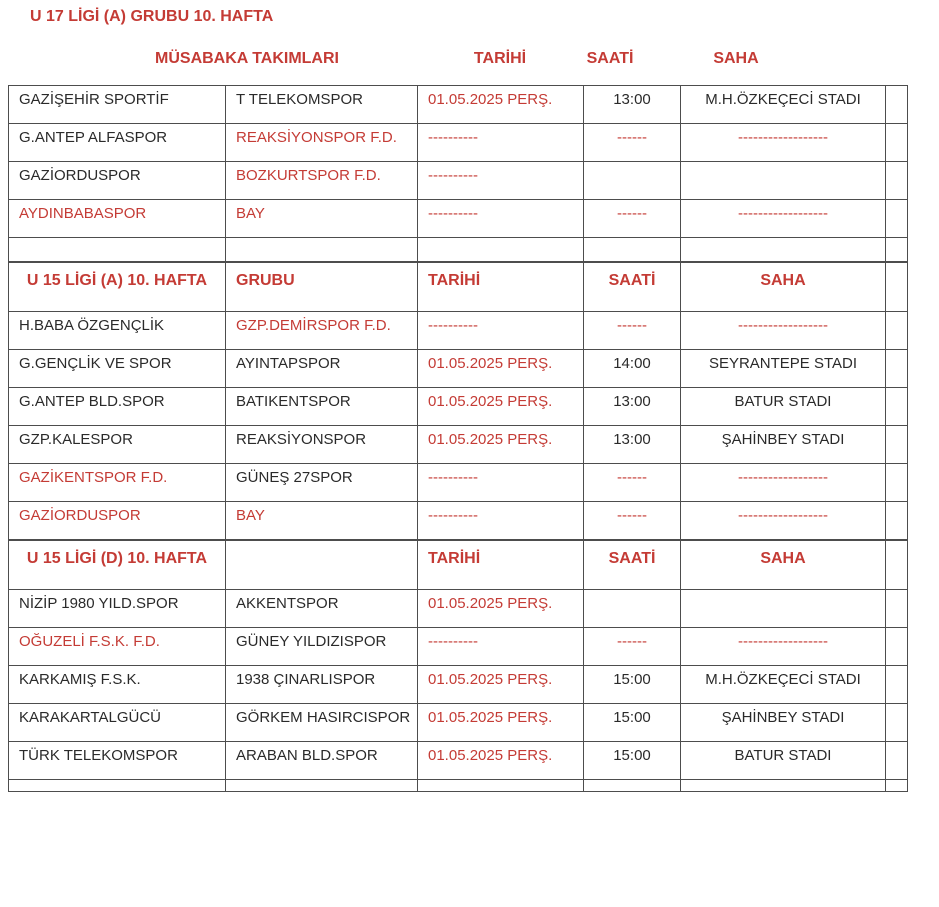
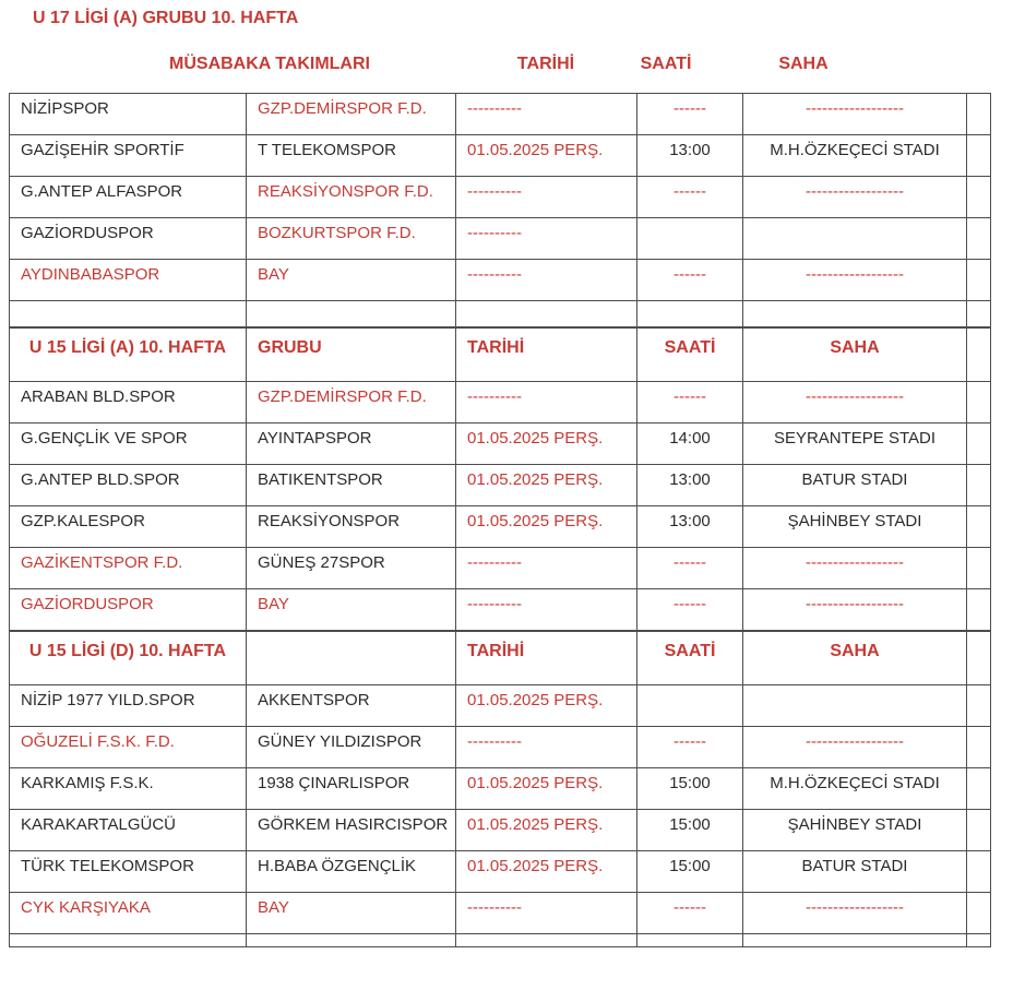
  U 17 LİGİ (A) GRUBU 10. HAFTA
  MÜSABAKA TAKIMLARI
  TARİHİ
  SAATİ
  SAHA
+ NİZİPSPOR	GZP.DEMİRSPOR F.D.	----------	------	------------------
  GAZİŞEHİR SPORTİF	T TELEKOMSPOR	01.05.2025 PERŞ.	13:00	M.H.ÖZKEÇECİ STADI
  G.ANTEP ALFASPOR	REAKSİYONSPOR F.D.	----------	------	------------------
  GAZİORDUSPOR	BOZKURTSPOR F.D.	----------
  AYDINBABASPOR	BAY	----------	------	------------------
  U 15 LİGİ (A) 10. HAFTA	GRUBU	TARİHİ	SAATİ	SAHA
- H.BABA ÖZGENÇLİK	GZP.DEMİRSPOR F.D.	----------	------	------------------
+ ARABAN BLD.SPOR	GZP.DEMİRSPOR F.D.	----------	------	------------------
  G.GENÇLİK VE SPOR	AYINTAPSPOR	01.05.2025 PERŞ.	14:00	SEYRANTEPE STADI
  G.ANTEP BLD.SPOR	BATIKENTSPOR	01.05.2025 PERŞ.	13:00	BATUR STADI
  GZP.KALESPOR	REAKSİYONSPOR	01.05.2025 PERŞ.	13:00	ŞAHİNBEY STADI
  GAZİKENTSPOR F.D.	GÜNEŞ 27SPOR	----------	------	------------------
  GAZİORDUSPOR	BAY	----------	------	------------------
  U 15 LİGİ (D) 10. HAFTA		TARİHİ	SAATİ	SAHA
- NİZİP 1980 YILD.SPOR	AKKENTSPOR	01.05.2025 PERŞ.
+ NİZİP 1977 YILD.SPOR	AKKENTSPOR	01.05.2025 PERŞ.
  OĞUZELİ F.S.K. F.D.	GÜNEY YILDIZISPOR	----------	------	------------------
  KARKAMIŞ F.S.K.	1938 ÇINARLISPOR	01.05.2025 PERŞ.	15:00	M.H.ÖZKEÇECİ STADI
  KARAKARTALGÜCÜ	GÖRKEM HASIRCISPOR	01.05.2025 PERŞ.	15:00	ŞAHİNBEY STADI
- TÜRK TELEKOMSPOR	ARABAN BLD.SPOR	01.05.2025 PERŞ.	15:00	BATUR STADI
+ TÜRK TELEKOMSPOR	H.BABA ÖZGENÇLİK	01.05.2025 PERŞ.	15:00	BATUR STADI
+ CYK KARŞIYAKA	BAY	----------	------	------------------
